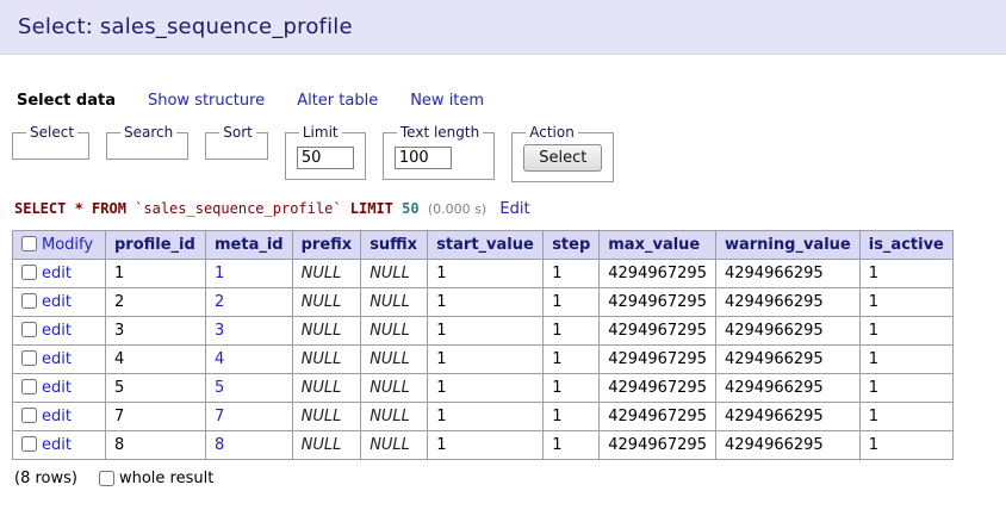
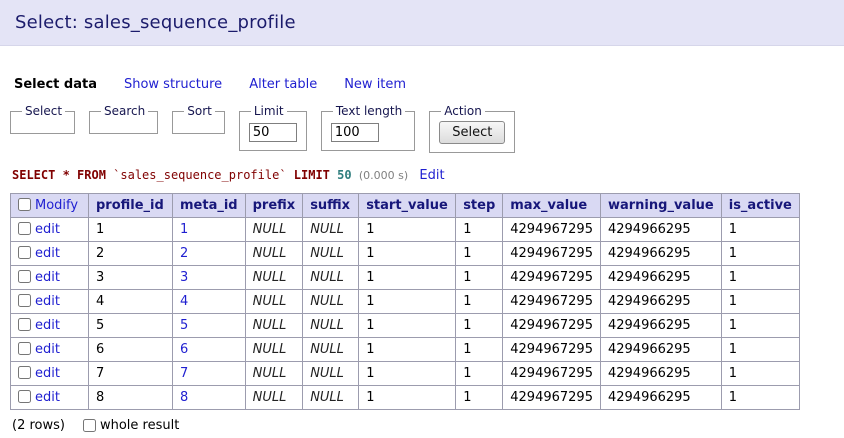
  Select: sales_sequence_profile
  Select data
  Show structure
  Alter table
  New item
  Select
  Search
  Sort
  Limit
  50
  Text length
  100
  Action
  Select
  SELECT * FROM `sales_sequence_profile` LIMIT 50 (0.000 s) Edit
  Modify	profile_id	meta_id	prefix	suffix	start_value	step	max_value	warning_value	is_active
  edit	1	1	NULL	NULL	1	1	4294967295	4294966295	1
  edit	2	2	NULL	NULL	1	1	4294967295	4294966295	1
  edit	3	3	NULL	NULL	1	1	4294967295	4294966295	1
  edit	4	4	NULL	NULL	1	1	4294967295	4294966295	1
  edit	5	5	NULL	NULL	1	1	4294967295	4294966295	1
+ edit	6	6	NULL	NULL	1	1	4294967295	4294966295	1
  edit	7	7	NULL	NULL	1	1	4294967295	4294966295	1
  edit	8	8	NULL	NULL	1	1	4294967295	4294966295	1
- (8 rows)
+ (2 rows)
  whole result
